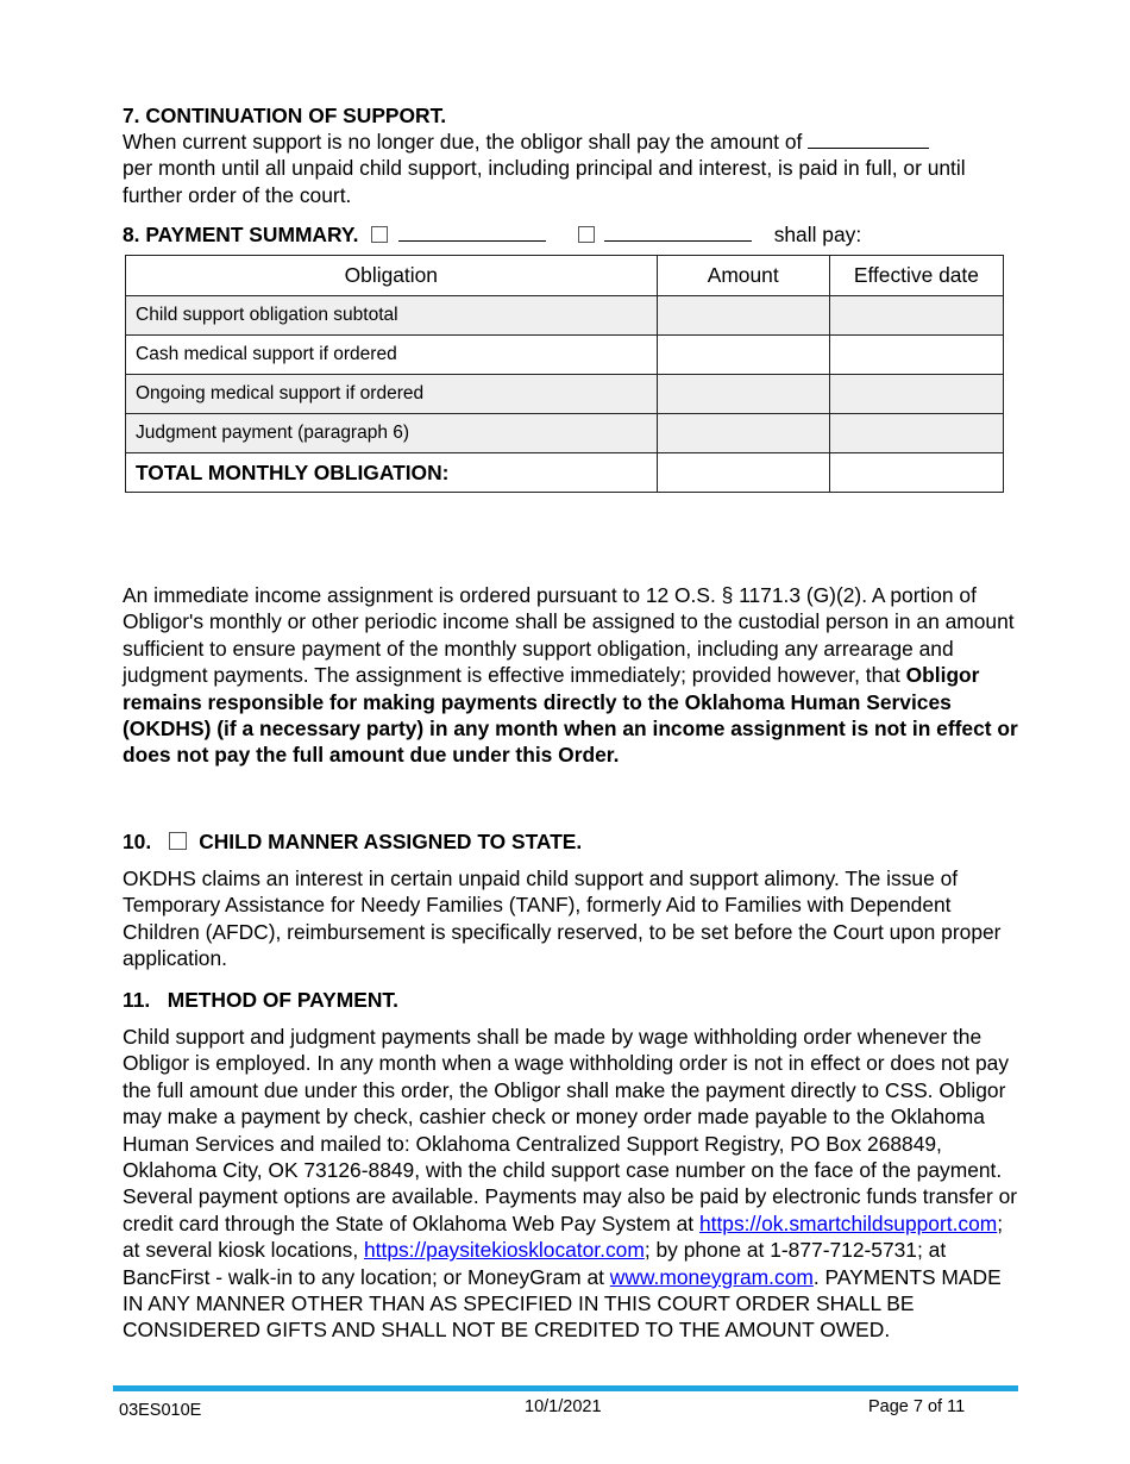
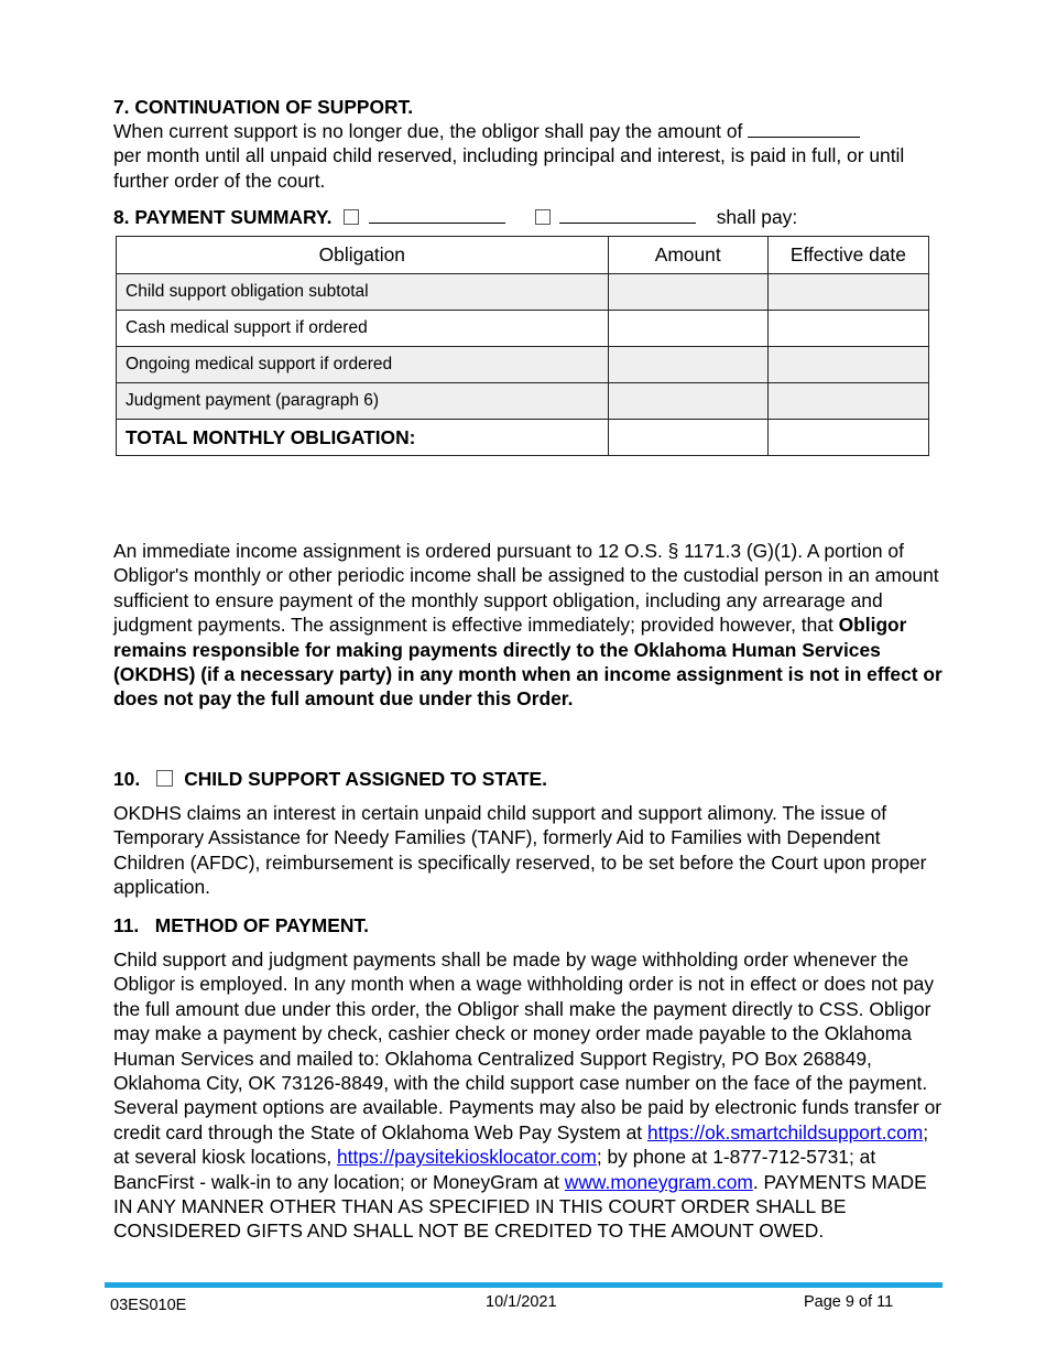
  7. CONTINUATION OF SUPPORT.
  When current support is no longer due, the obligor shall pay the amount of
- per month until all unpaid child support, including principal and interest, is paid in full, or until further order of the court.
+ per month until all unpaid child reserved, including principal and interest, is paid in full, or until further order of the court.
  8. PAYMENT SUMMARY. shall pay:
  Obligation	Amount	Effective date
  Child support obligation subtotal
  Cash medical support if ordered
  Ongoing medical support if ordered
  Judgment payment (paragraph 6)
  TOTAL MONTHLY OBLIGATION:
- An immediate income assignment is ordered pursuant to 12 O.S. § 1171.3 (G)(2). A portion of Obligor's monthly or other periodic income shall be assigned to the custodial person in an amount sufficient to ensure payment of the monthly support obligation, including any arrearage and judgment payments. The assignment is effective immediately; provided however, that Obligor remains responsible for making payments directly to the Oklahoma Human Services (OKDHS) (if a necessary party) in any month when an income assignment is not in effect or does not pay the full amount due under this Order.
+ An immediate income assignment is ordered pursuant to 12 O.S. § 1171.3 (G)(1). A portion of Obligor's monthly or other periodic income shall be assigned to the custodial person in an amount sufficient to ensure payment of the monthly support obligation, including any arrearage and judgment payments. The assignment is effective immediately; provided however, that Obligor remains responsible for making payments directly to the Oklahoma Human Services (OKDHS) (if a necessary party) in any month when an income assignment is not in effect or does not pay the full amount due under this Order.
- 10. CHILD MANNER ASSIGNED TO STATE.
+ 10. CHILD SUPPORT ASSIGNED TO STATE.
  OKDHS claims an interest in certain unpaid child support and support alimony. The issue of Temporary Assistance for Needy Families (TANF), formerly Aid to Families with Dependent Children (AFDC), reimbursement is specifically reserved, to be set before the Court upon proper application.
  11. METHOD OF PAYMENT.
  Child support and judgment payments shall be made by wage withholding order whenever the Obligor is employed. In any month when a wage withholding order is not in effect or does not pay the full amount due under this order, the Obligor shall make the payment directly to CSS. Obligor may make a payment by check, cashier check or money order made payable to the Oklahoma Human Services and mailed to: Oklahoma Centralized Support Registry, PO Box 268849, Oklahoma City, OK 73126-8849, with the child support case number on the face of the payment. Several payment options are available. Payments may also be paid by electronic funds transfer or credit card through the State of Oklahoma Web Pay System at https://ok.smartchildsupport.com; at several kiosk locations, https://paysitekiosklocator.com; by phone at 1-877-712-5731; at BancFirst - walk-in to any location; or MoneyGram at www.moneygram.com. PAYMENTS MADE IN ANY MANNER OTHER THAN AS SPECIFIED IN THIS COURT ORDER SHALL BE CONSIDERED GIFTS AND SHALL NOT BE CREDITED TO THE AMOUNT OWED.
  03ES010E
  10/1/2021
- Page 7 of 11
+ Page 9 of 11
